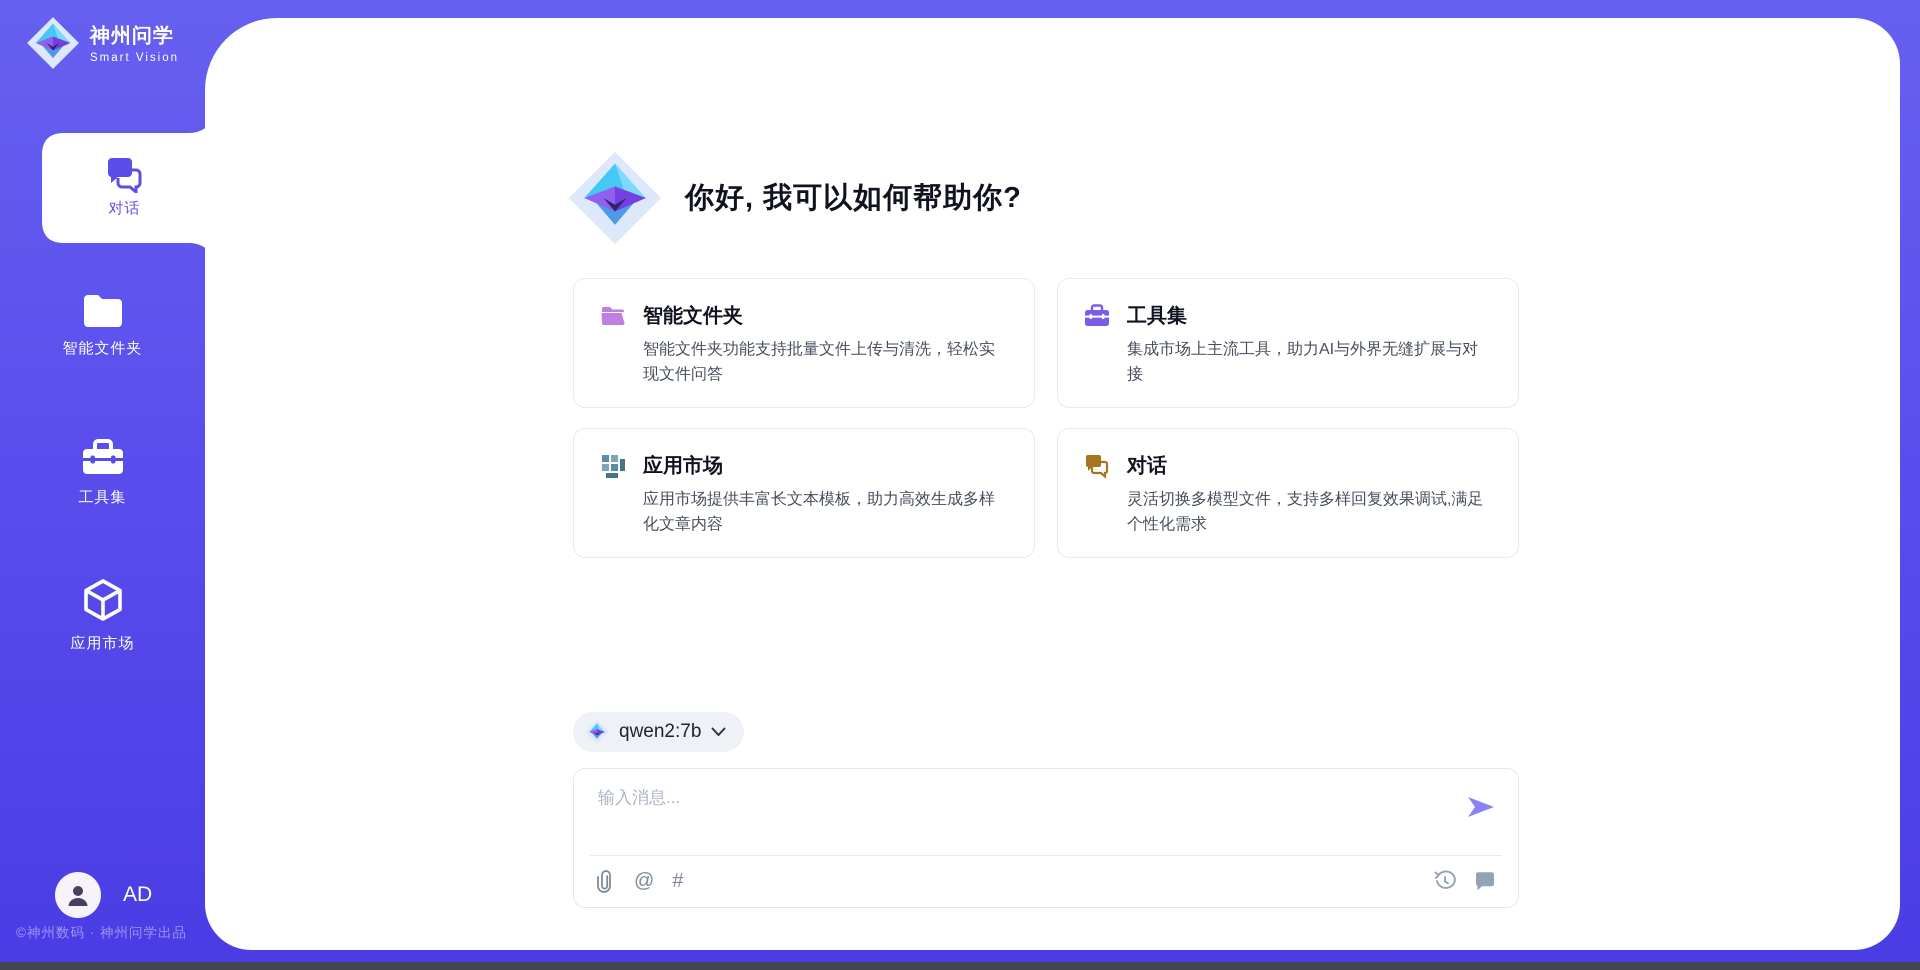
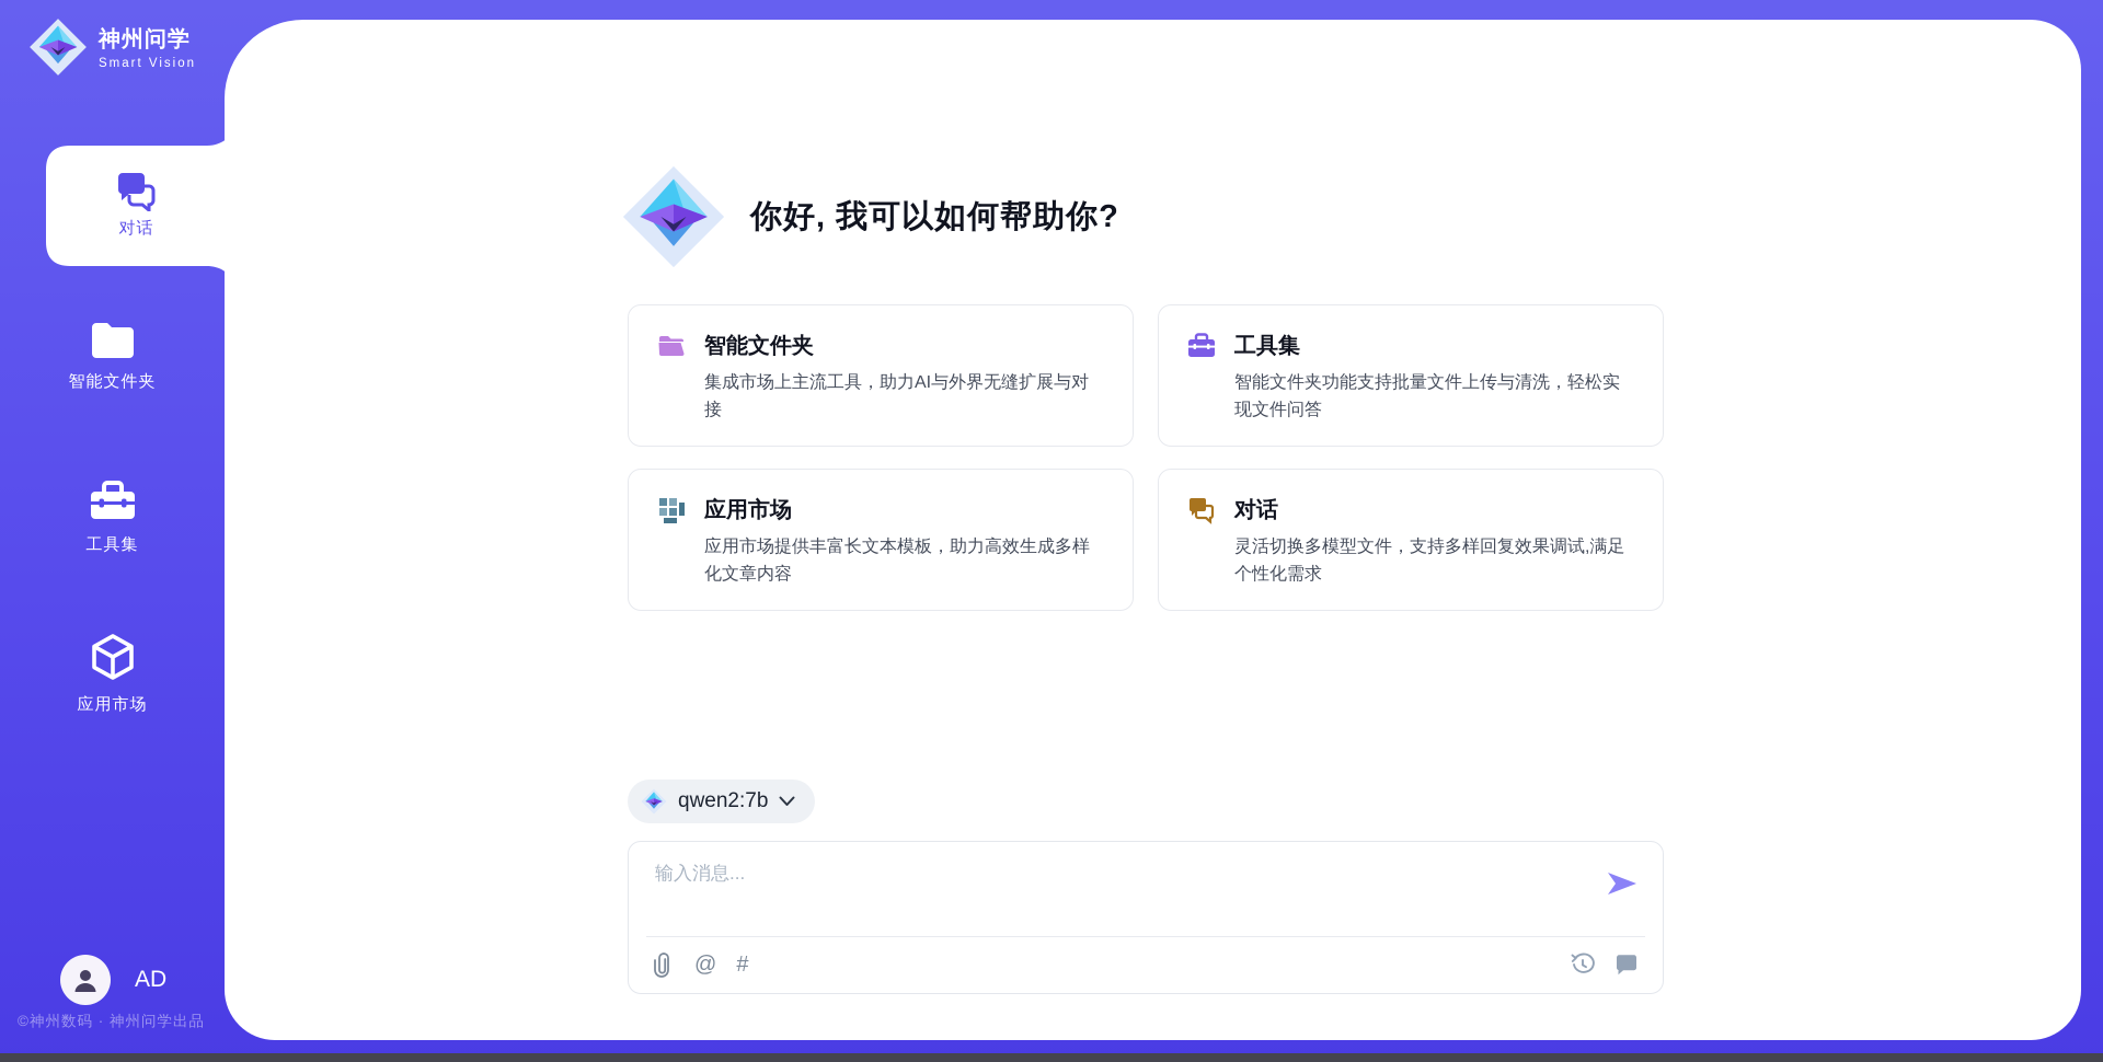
  你好, 我可以如何帮助你?
  智能文件夹
- 智能文件夹功能支持批量文件上传与清洗，轻松实现文件问答
+ 集成市场上主流工具，助力AI与外界无缝扩展与对接
  工具集
- 集成市场上主流工具，助力AI与外界无缝扩展与对接
+ 智能文件夹功能支持批量文件上传与清洗，轻松实现文件问答
  应用市场
  应用市场提供丰富长文本模板，助力高效生成多样化文章内容
  对话
  灵活切换多模型文件，支持多样回复效果调试,满足个性化需求
  qwen2:7b
  输入消息...
  @
  #
  神州问学
  Smart Vision
  对话
  智能文件夹
  工具集
  应用市场
  AD
  ©神州数码 · 神州问学出品
